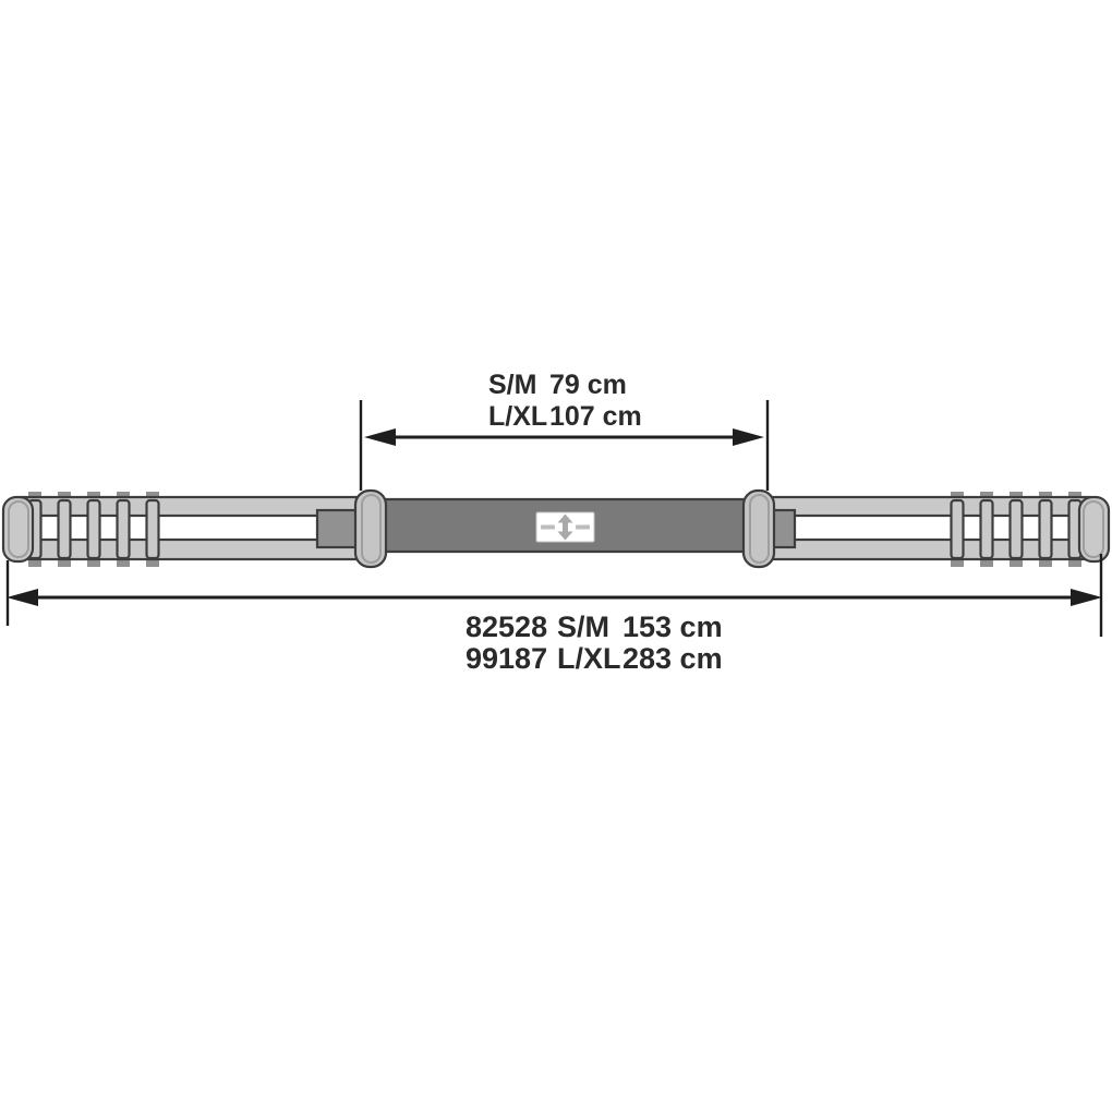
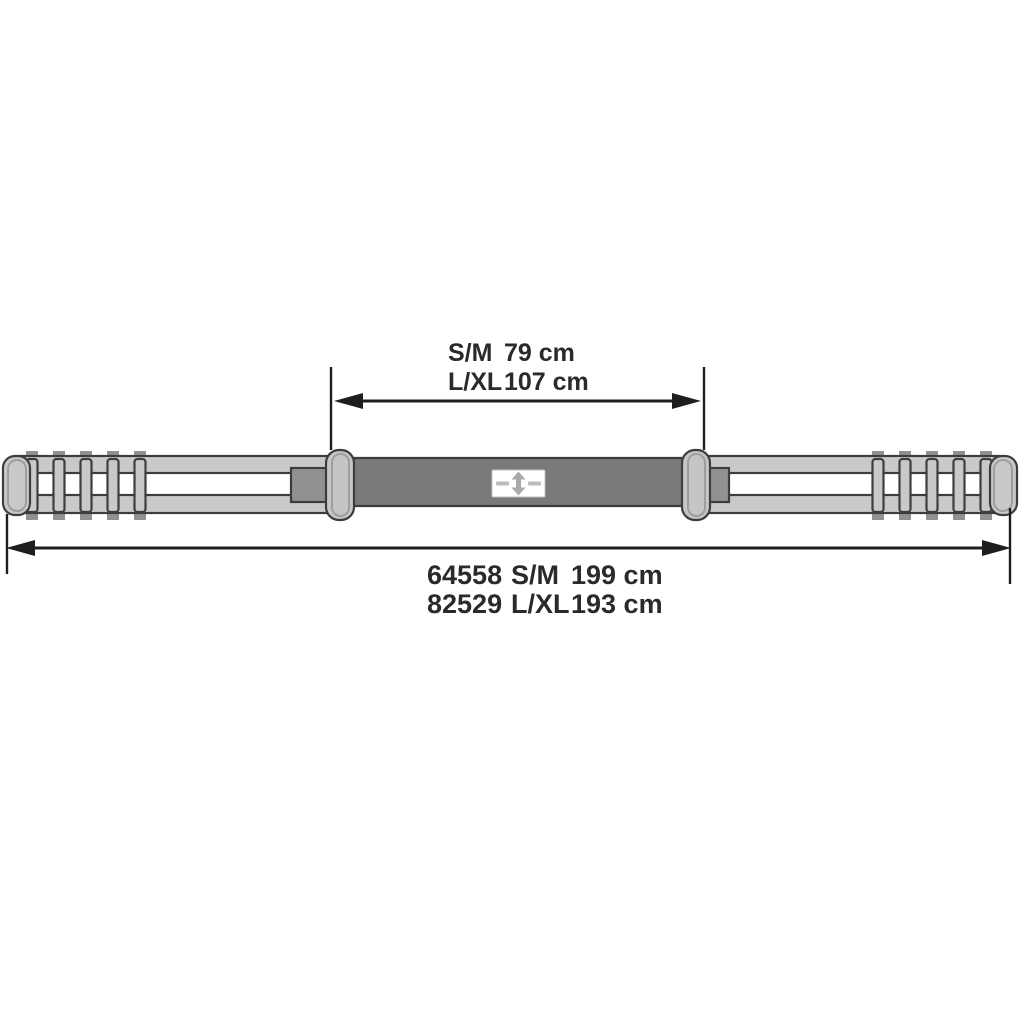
  S/M
  79 cm
  L/XL
  107 cm
- 82528
+ 64558
  S/M
- 153 cm
+ 199 cm
- 99187
+ 82529
  L/XL
- 283 cm
+ 193 cm
